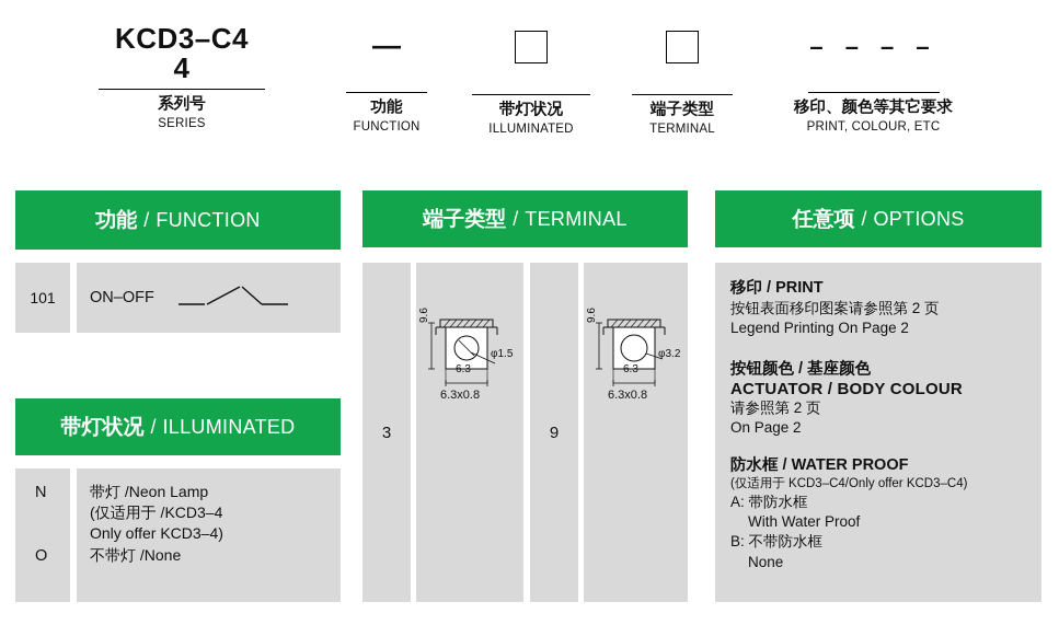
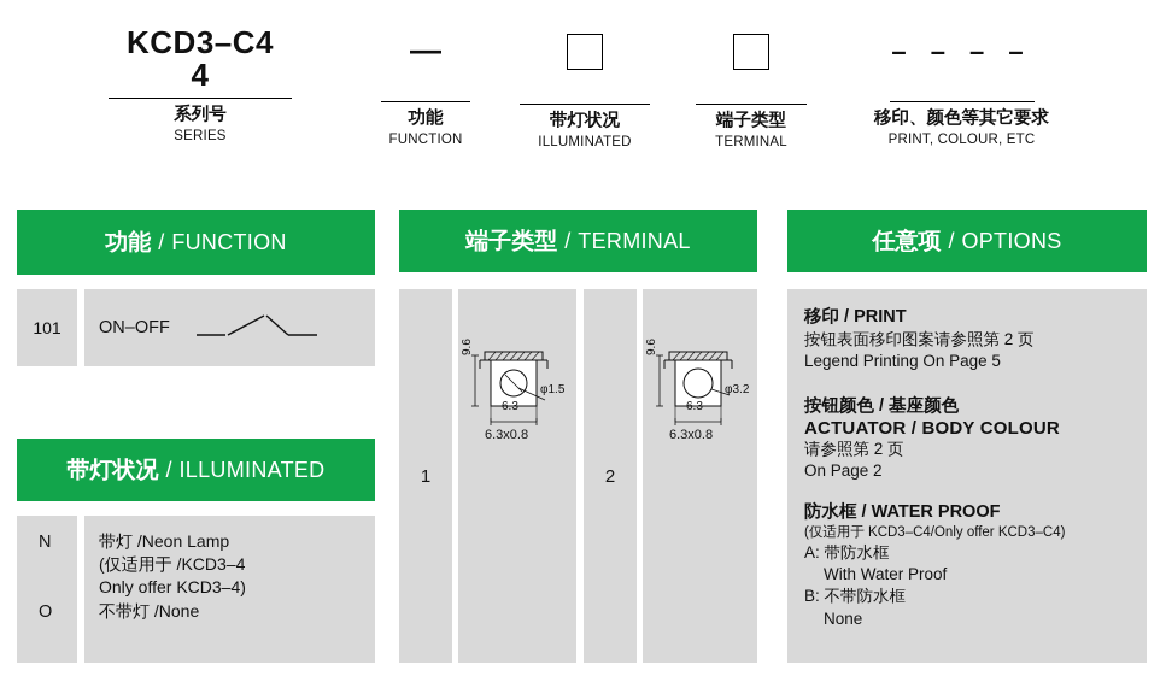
  KCD3–C4
  4
  系列号
  SERIES
  —
  功能
  FUNCTION
  带灯状况
  ILLUMINATED
  端子类型
  TERMINAL
  – – – –
  移印、颜色等其它要求
  PRINT, COLOUR, ETC
  功能
  /
  FUNCTION
  101
  ON–OFF
  带灯状况
  /
  ILLUMINATED
  N
  O
  带灯 /Neon Lamp
  (仅适用于 /KCD3–4
  Only offer KCD3–4)
  不带灯 /None
  端子类型
  /
  TERMINAL
- 3
+ 1
  φ1.5
  6.3
  6.3x0.8
- 9
+ 2
  φ3.2
  6.3
  6.3x0.8
  任意项
  /
  OPTIONS
  移印 / PRINT
  按钮表面移印图案请参照第 2 页
- Legend Printing On Page 2
+ Legend Printing On Page 5
  按钮颜色 / 基座颜色
  ACTUATOR / BODY COLOUR
  请参照第 2 页
  On Page 2
  防水框 / WATER PROOF
  (仅适用于 KCD3–C4/Only offer KCD3–C4)
  A: 带防水框
  With Water Proof
  B: 不带防水框
  None
